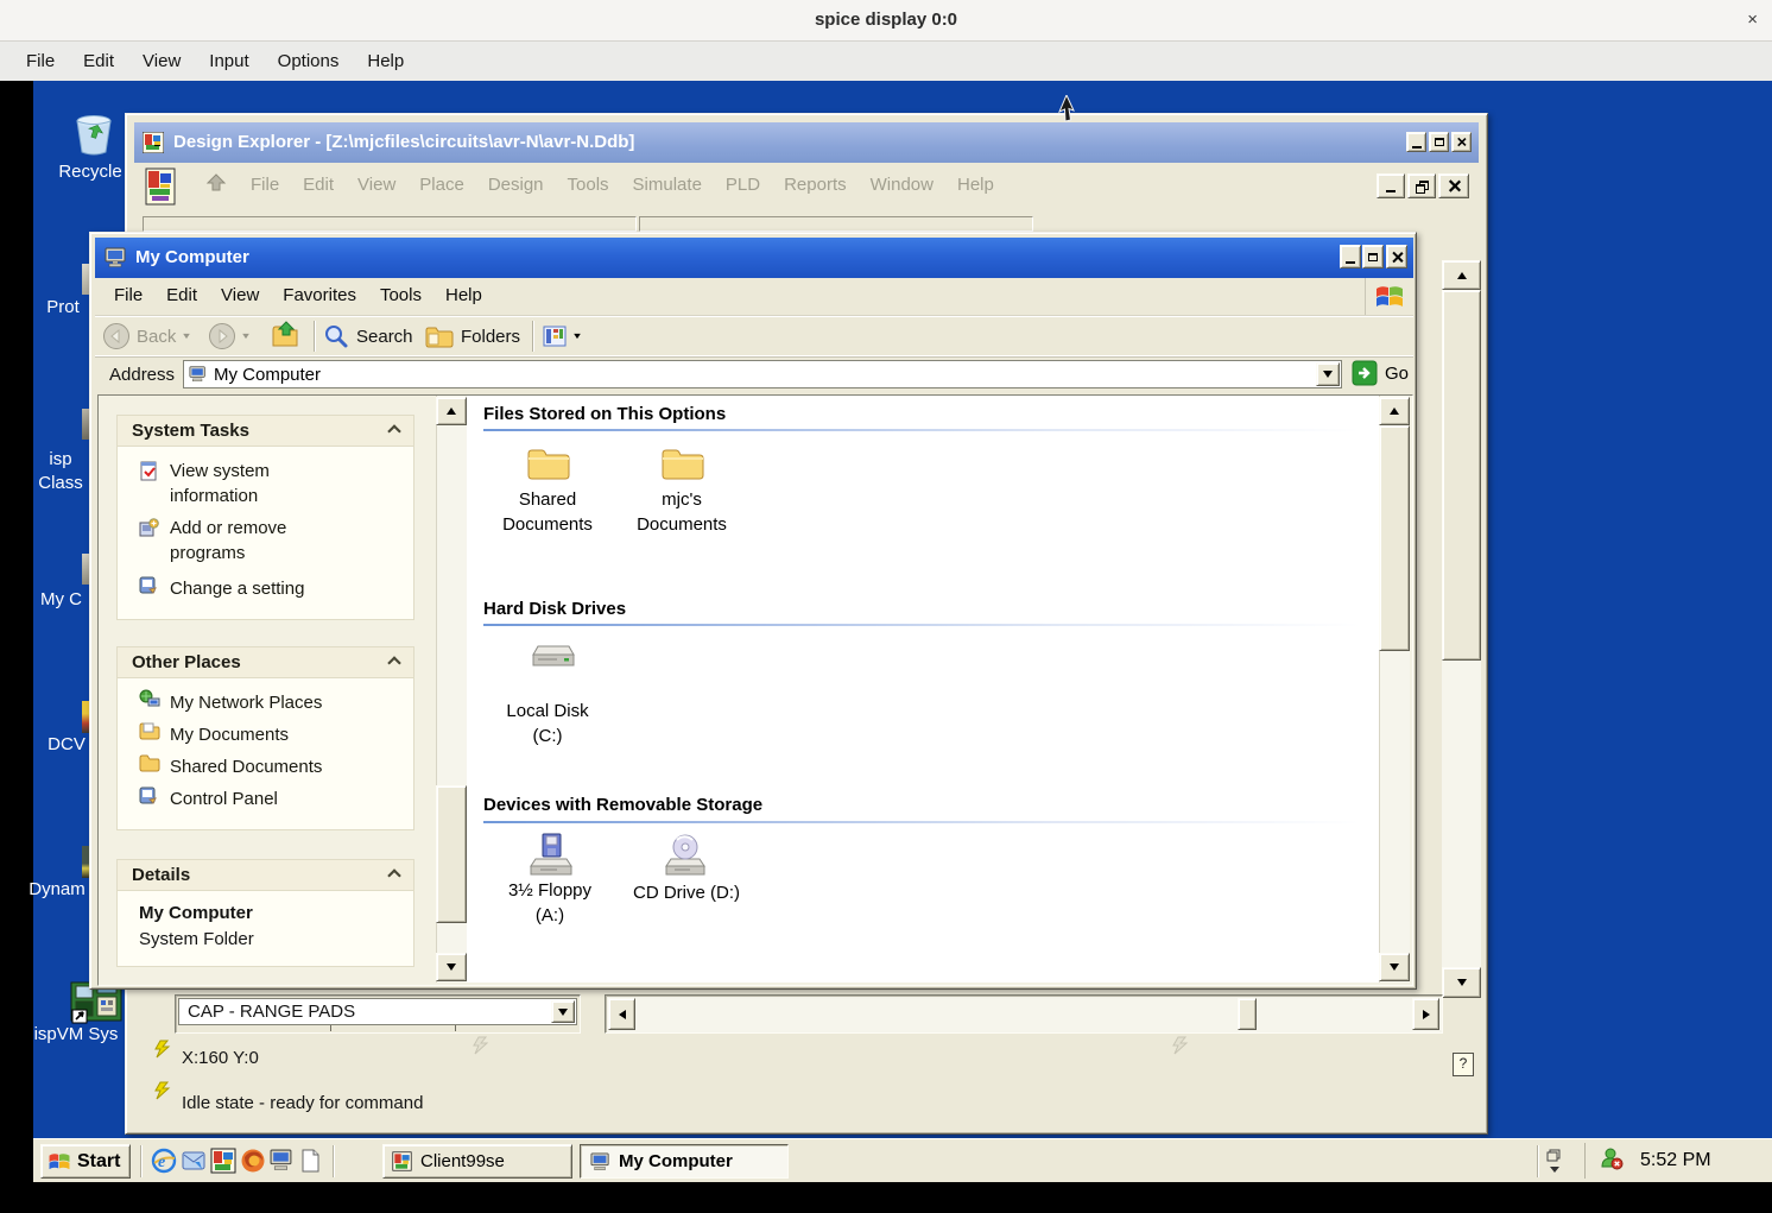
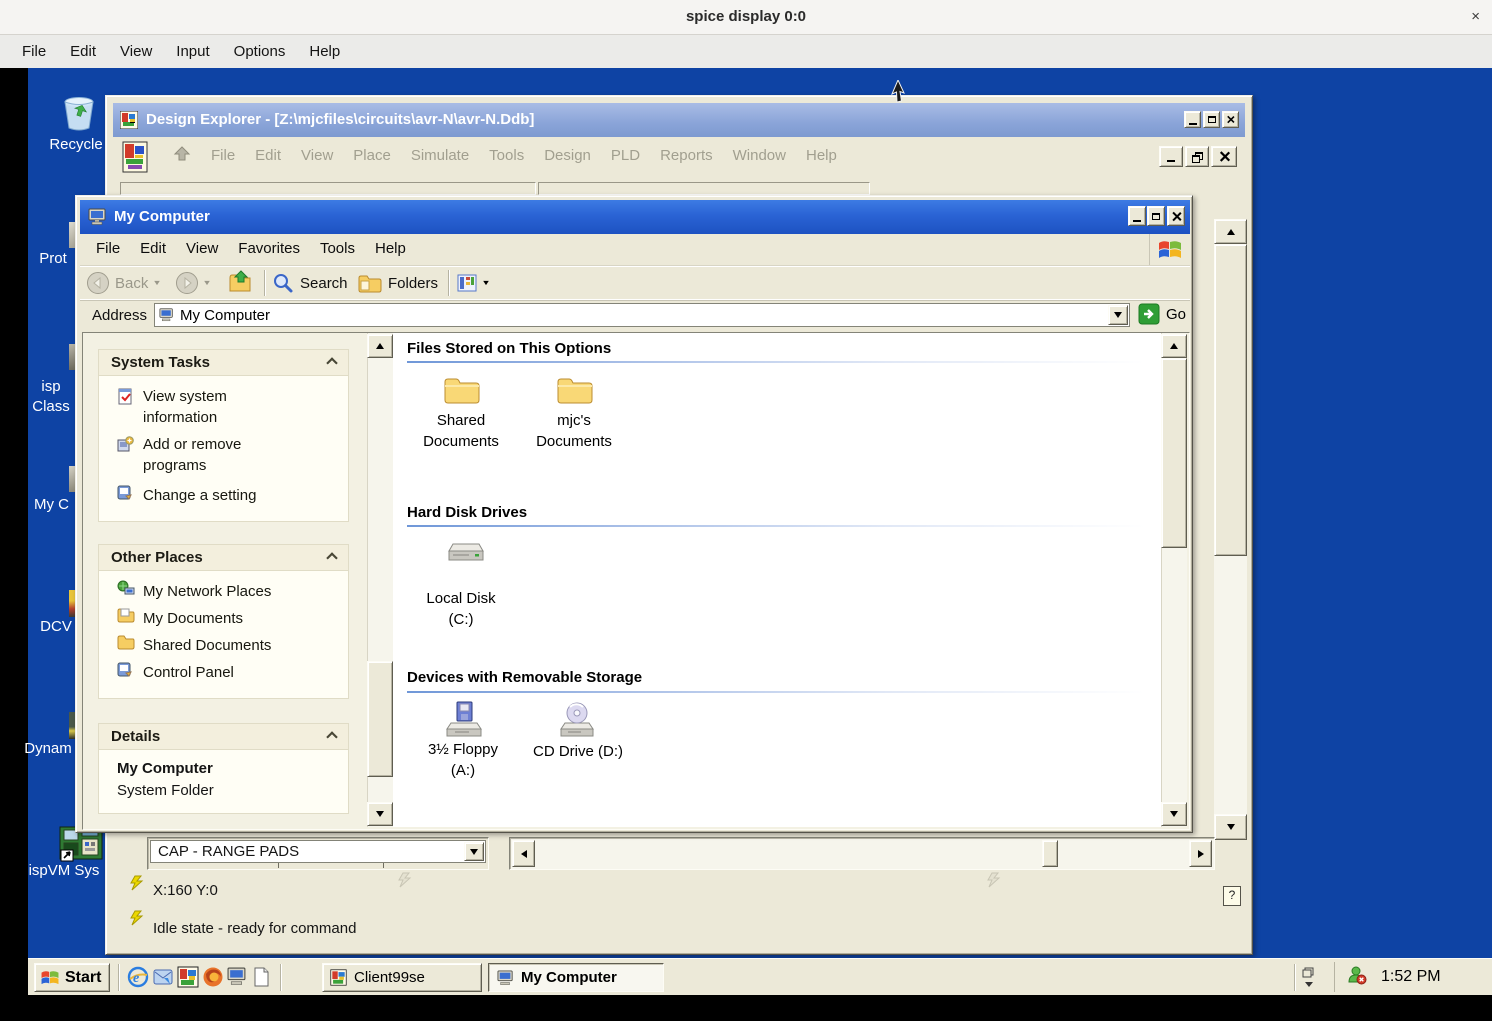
  spice display 0:0
  ×
  File
  Edit
  View
  Input
  Options
  Help
  Recycle
  Prot
  isp Class
  My C
  DCV
  Dynam
  ispVM Sys
  Design Explorer - [Z:\mjcfiles\circuits\avr-N\avr-N.Ddb]
  File
  Edit
  View
  Place
- Design
+ Simulate
  Tools
- Simulate
+ Design
  PLD
  Reports
  Window
  Help
  CAP - RANGE PADS
  X:160 Y:0
  ?
  Idle state - ready for command
  My Computer
  File
  Edit
  View
  Favorites
  Tools
  Help
  Back
  Search
  Folders
  Address
  My Computer
  Go
  System Tasks
  View system information
  Add or remove programs
  Change a setting
  Other Places
  My Network Places
  My Documents
  Shared Documents
  Control Panel
  Details
  My Computer
  System Folder
  Files Stored on This Options
  Shared Documents
  mjc's Documents
  Hard Disk Drives
  Local Disk (C:)
  Devices with Removable Storage
  3½ Floppy (A:)
  CD Drive (D:)
  Start
  e
  Client99se
  My Computer
- 5:52 PM
+ 1:52 PM
